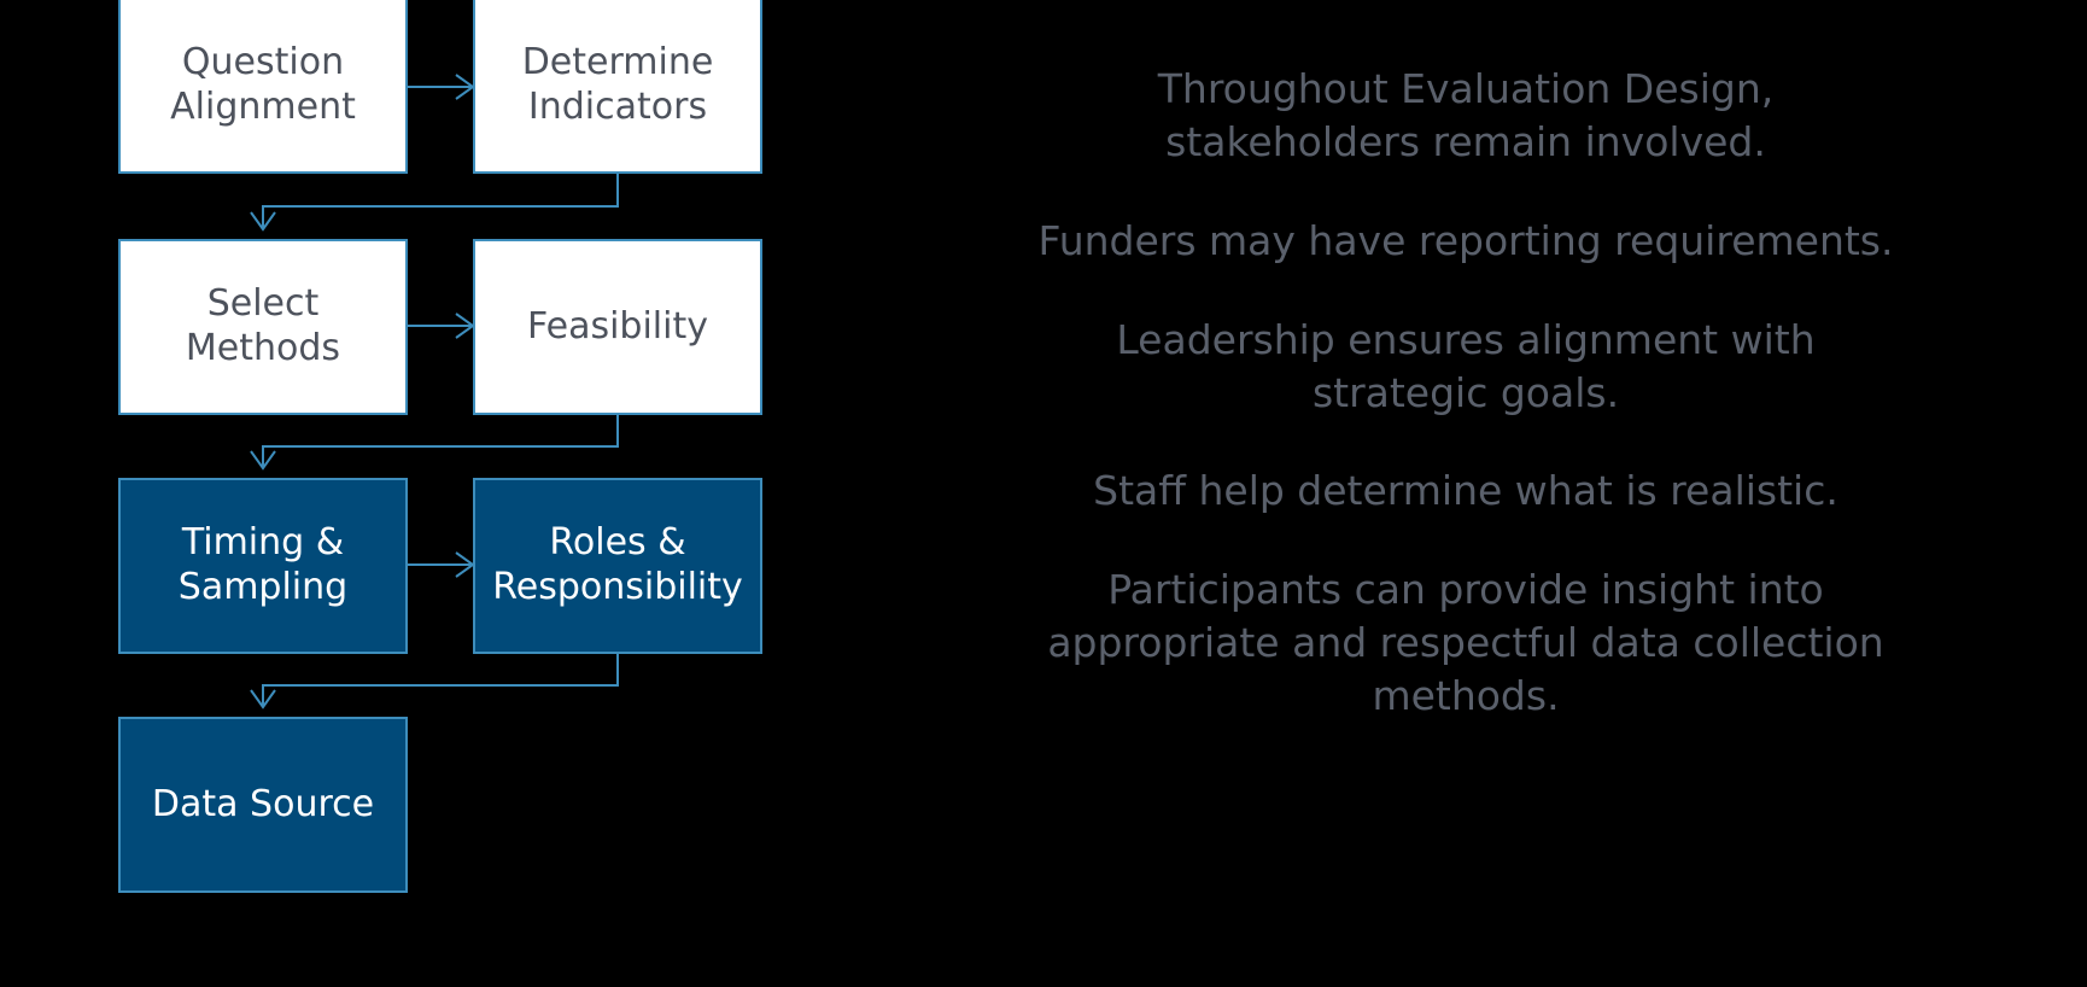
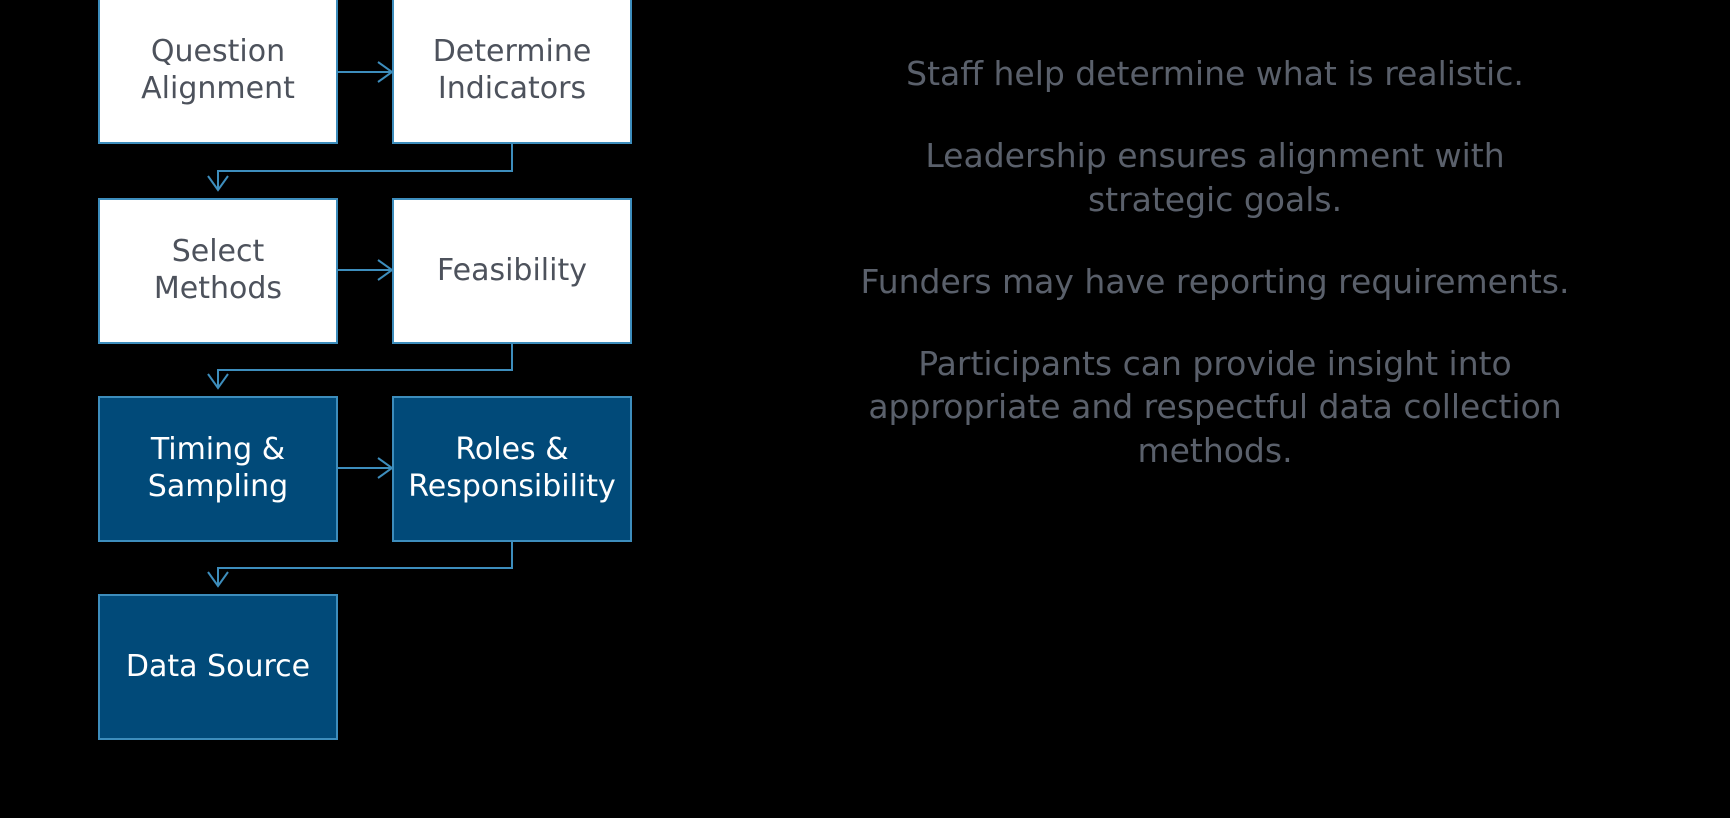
  Question
  Alignment
  Determine
  Indicators
  Select
  Methods
  Feasibility
  Timing &
  Sampling
  Roles &
  Responsibility
  Data Source
- Throughout Evaluation Design,
- stakeholders remain involved.
- Funders may have reporting requirements.
+ Staff help determine what is realistic.
  Leadership ensures alignment with
  strategic goals.
- Staff help determine what is realistic.
+ Funders may have reporting requirements.
  Participants can provide insight into
  appropriate and respectful data collection
  methods.
